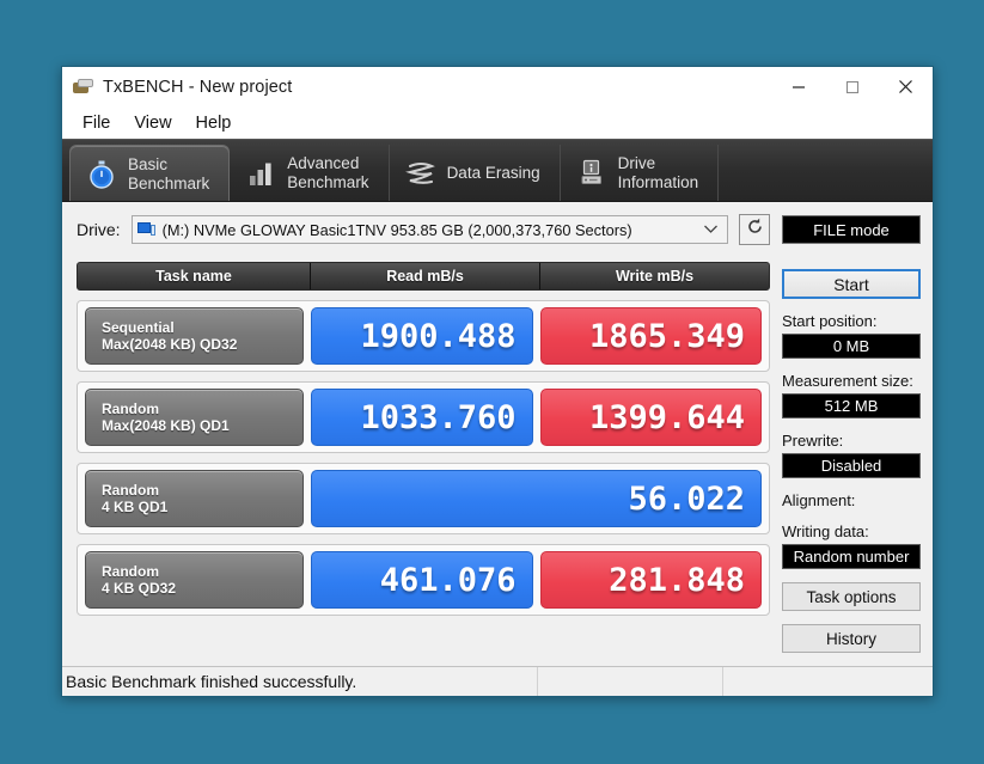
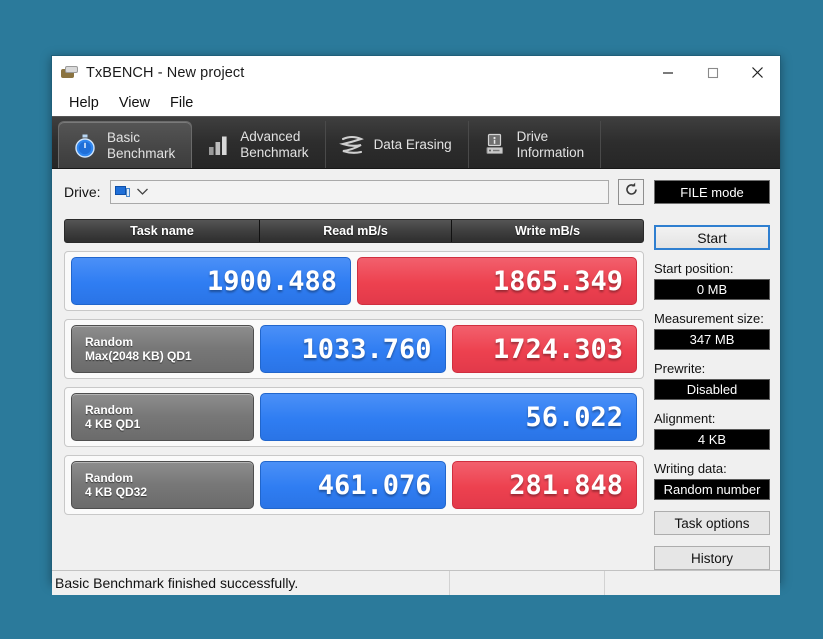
  TxBENCH - New project
- File
+ Help
  View
- Help
+ File
  Basic
  Benchmark
  Advanced
  Benchmark
  Data Erasing
  Drive
  Information
  Drive:
- (M:) NVMe GLOWAY Basic1TNV 953.85 GB (2,000,373,760 Sectors)
  Task name
  Read mB/s
  Write mB/s
- Sequential
- Max(2048 KB) QD32
  1900.488
  1865.349
  Random
  Max(2048 KB) QD1
  1033.760
- 1399.644
+ 1724.303
  Random
  4 KB QD1
  56.022
  Random
  4 KB QD32
  461.076
  281.848
  FILE mode
  Start
  Start position:
  0 MB
  Measurement size:
- 512 MB
+ 347 MB
  Prewrite:
  Disabled
  Alignment:
+ 4 KB
  Writing data:
  Random number
  Task options
  History
  Basic Benchmark finished successfully.
